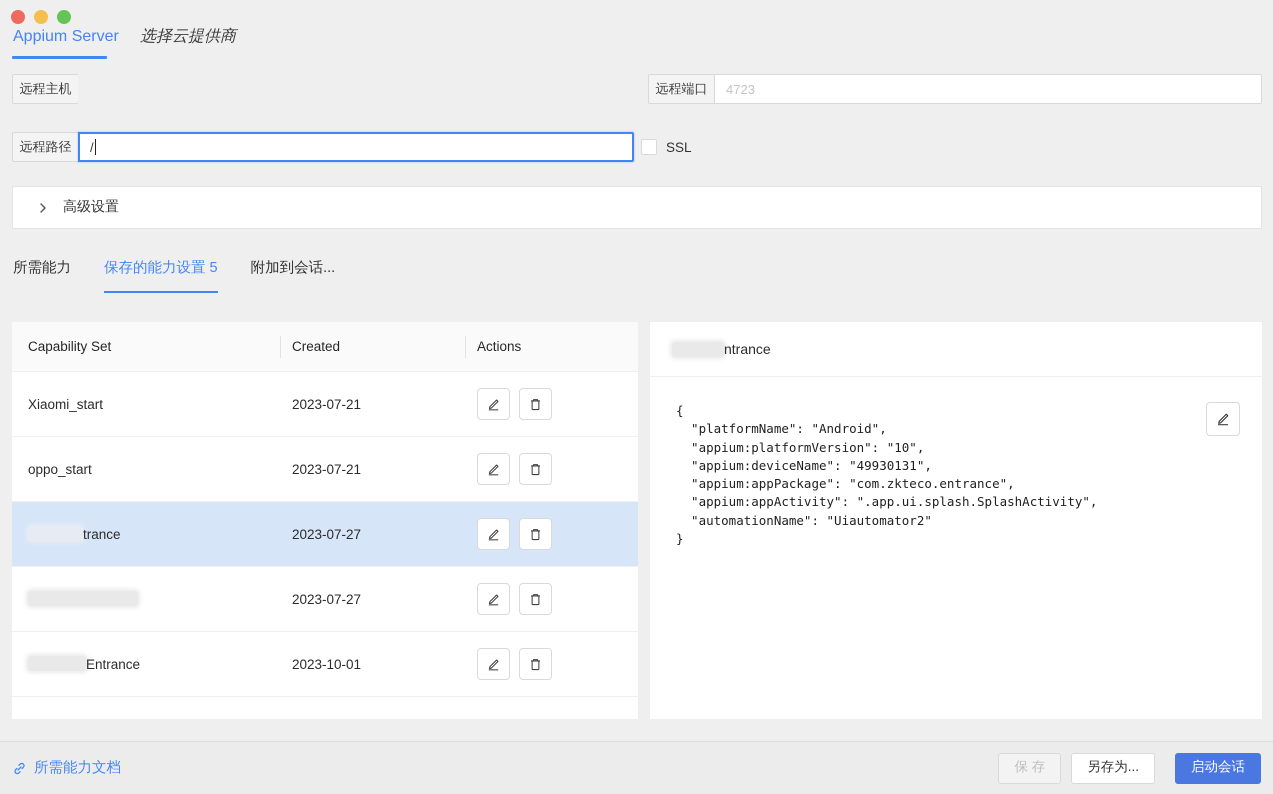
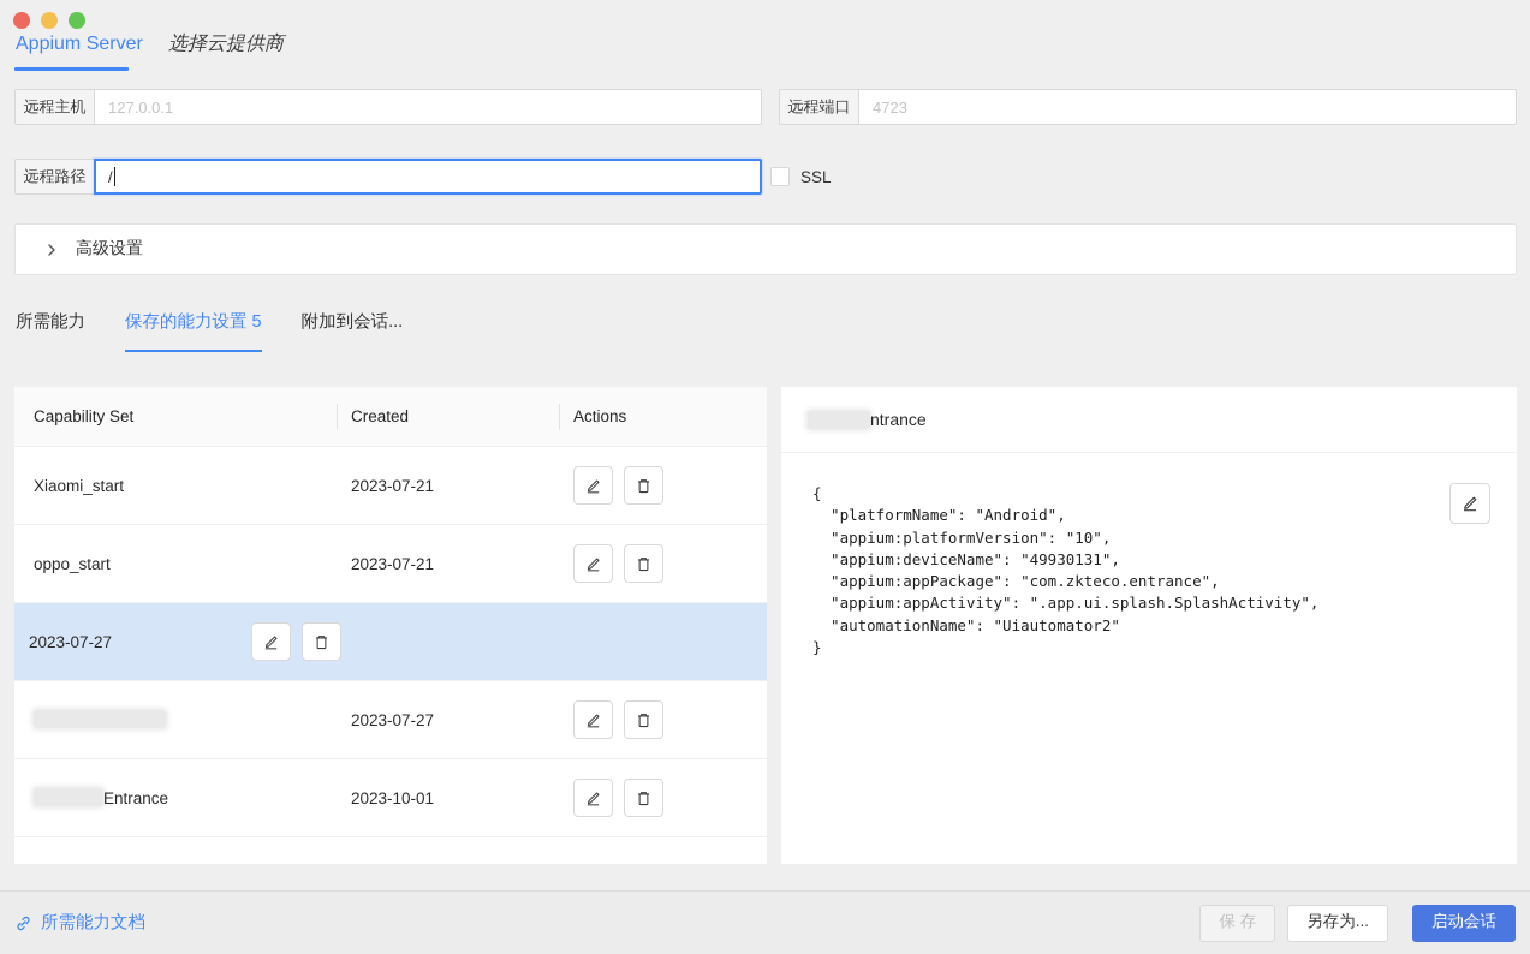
  Appium Server
  选择云提供商
  远程主机
+ 127.0.0.1
  远程端口
  4723
  远程路径
  /
  SSL
  高级设置
  所需能力
  保存的能力设置 5
  附加到会话...
  Capability Set
  Created
  Actions
  Xiaomi_start
  2023-07-21
  oppo_start
  2023-07-21
- trance
  2023-07-27
  2023-07-27
  Entrance
  2023-10-01
  ntrance
  {
  "platformName": "Android",
  "appium:platformVersion": "10",
  "appium:deviceName": "49930131",
  "appium:appPackage": "com.zkteco.entrance",
  "appium:appActivity": ".app.ui.splash.SplashActivity",
  "automationName": "Uiautomator2"
  }
  所需能力文档
  保 存
  另存为...
  启动会话
